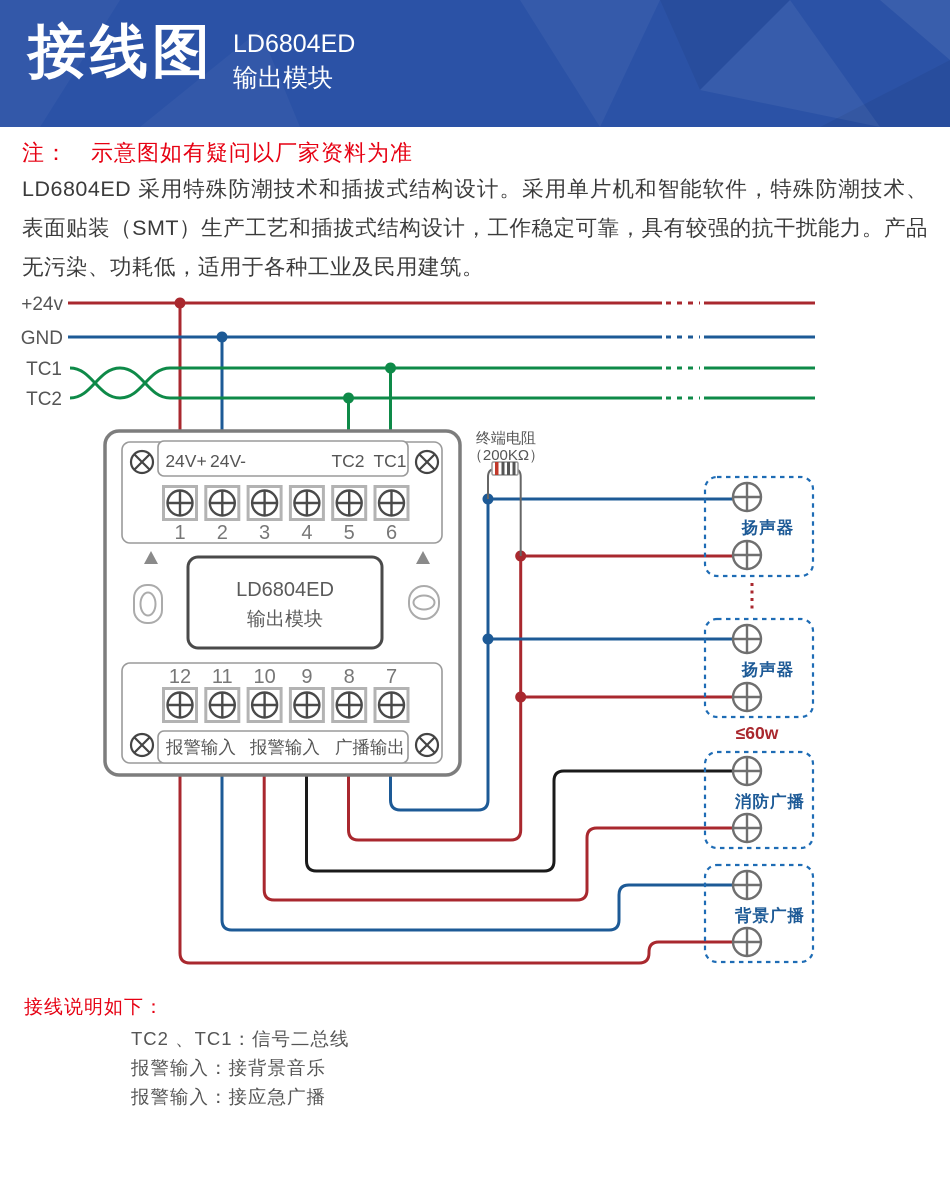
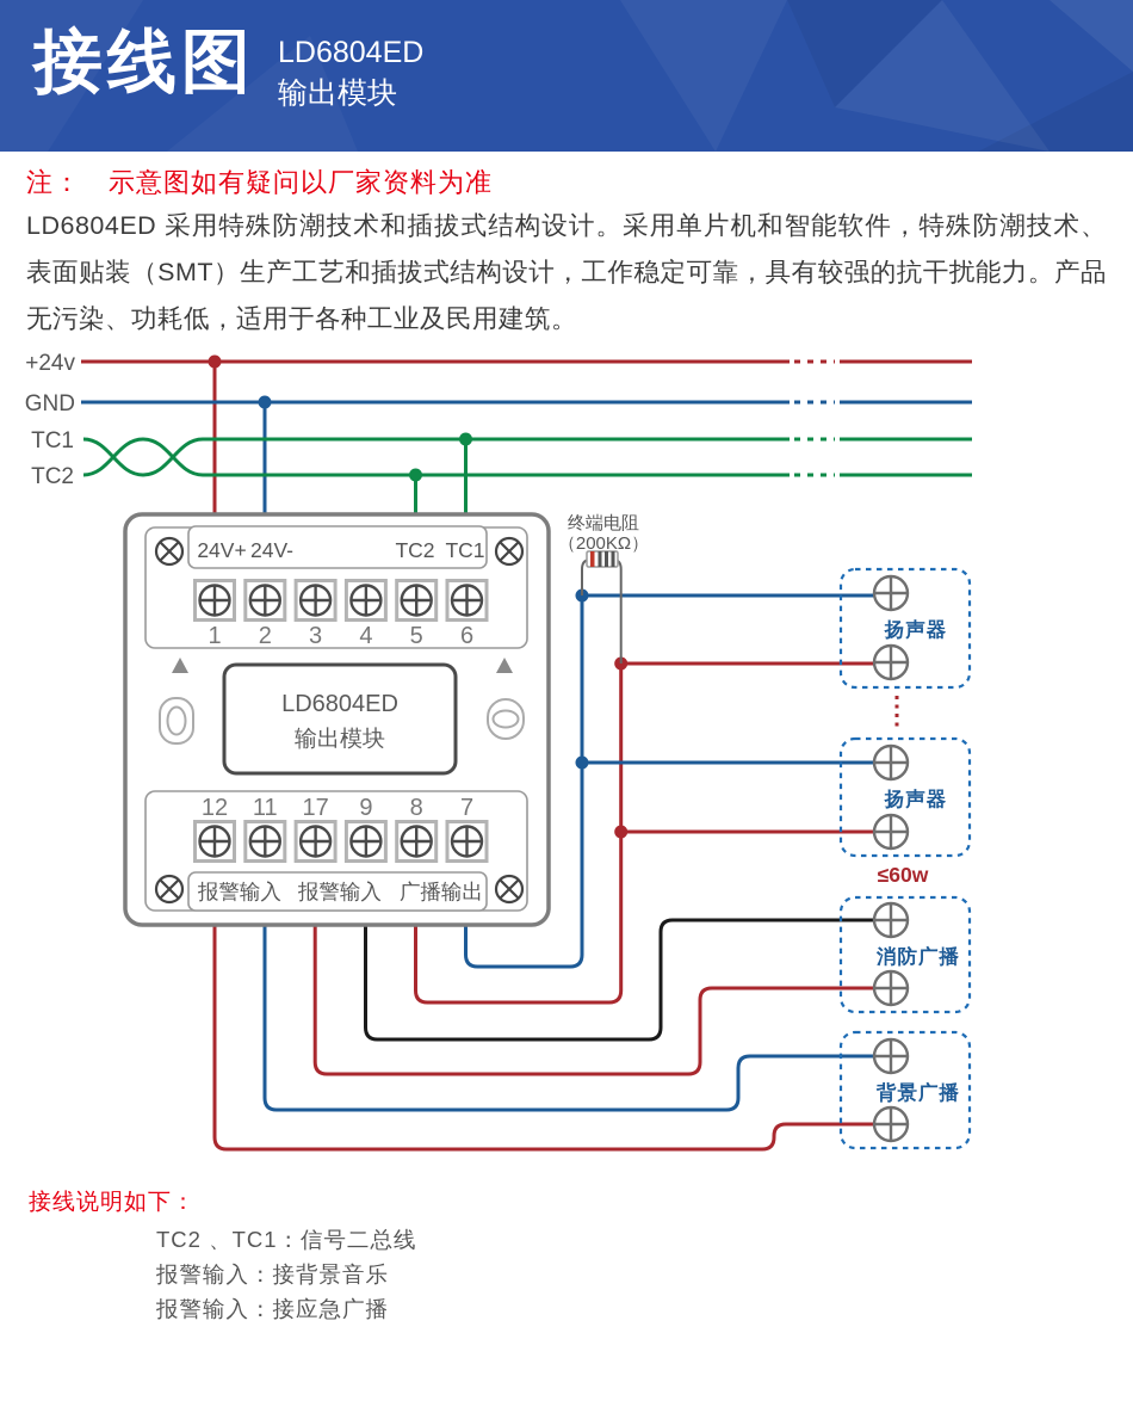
  接线图
  LD6804ED
  输出模块
  注： 示意图如有疑问以厂家资料为准
  LD6804ED 采用特殊防潮技术和插拔式结构设计。采用单片机和智能软件，特殊防潮技术、表面贴装（SMT）生产工艺和插拔式结构设计，工作稳定可靠，具有较强的抗干扰能力。产品无污染、功耗低，适用于各种工业及民用建筑。
  +24v
  GND
  TC1
  TC2
  终端电阻
  （200KΩ）
  24V+
  24V-
  TC2
  TC1
  1
  2
  3
  4
  5
  6
  LD6804ED
  输出模块
  12
  11
- 10
+ 17
  9
  8
  7
  报警输入
  报警输入
  广播输出
  扬声器
  扬声器
  ≤60w
  消防广播
  背景广播
  接线说明如下：
  TC2 、TC1：信号二总线
  报警输入：接背景音乐
  报警输入：接应急广播
